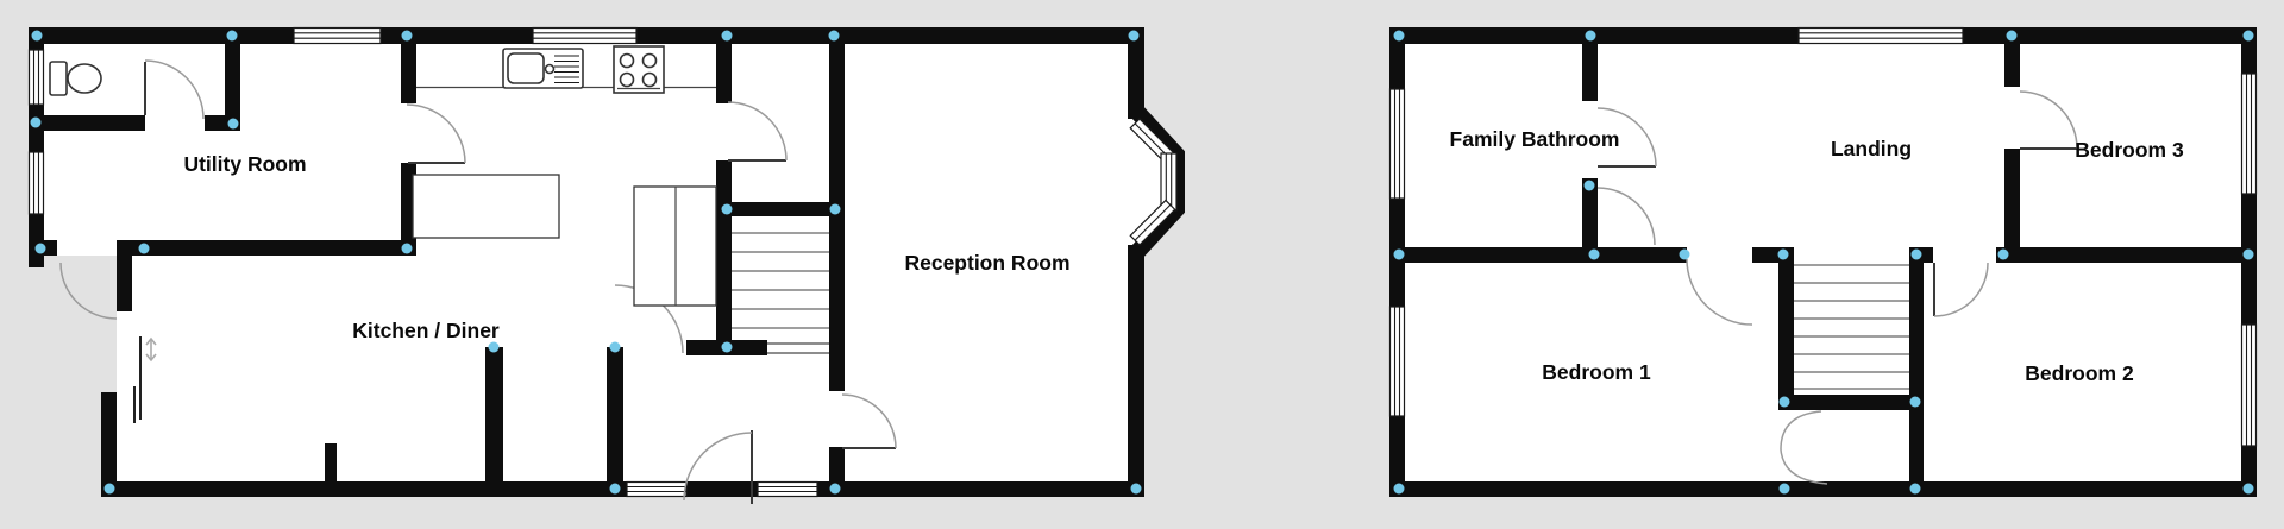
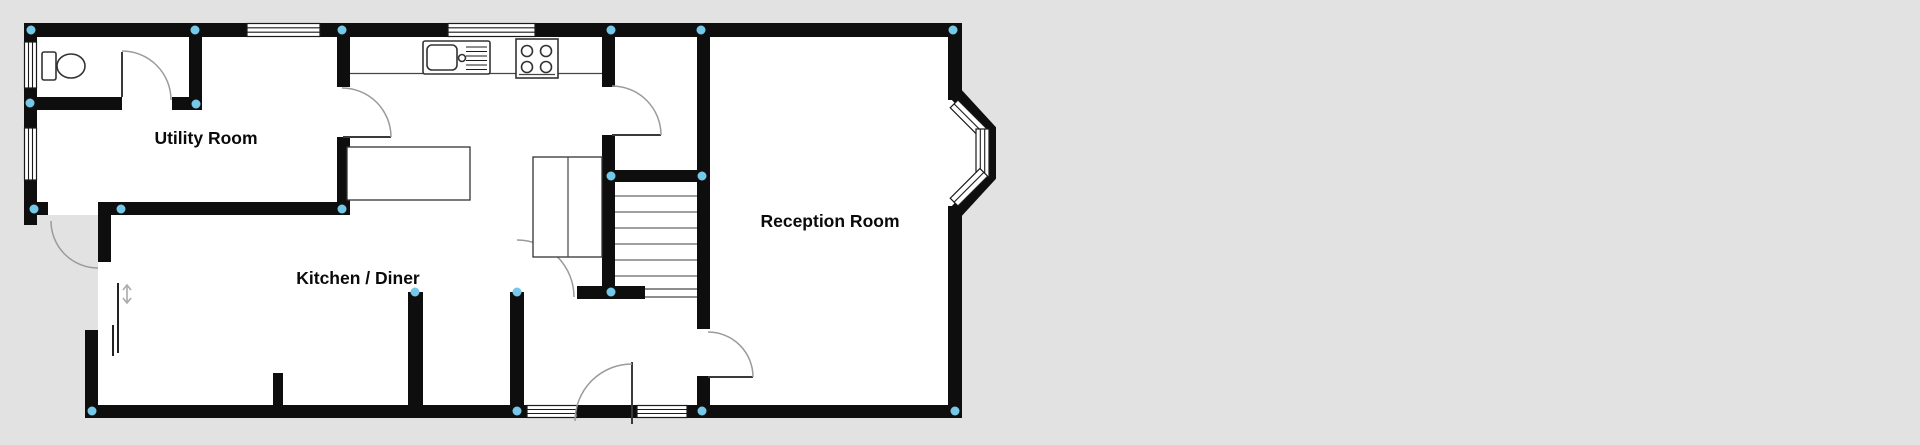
  Utility Room
  Kitchen / Diner
  Reception Room
- Family Bathroom
- Landing
- Bedroom 3
- Bedroom 1
- Bedroom 2
